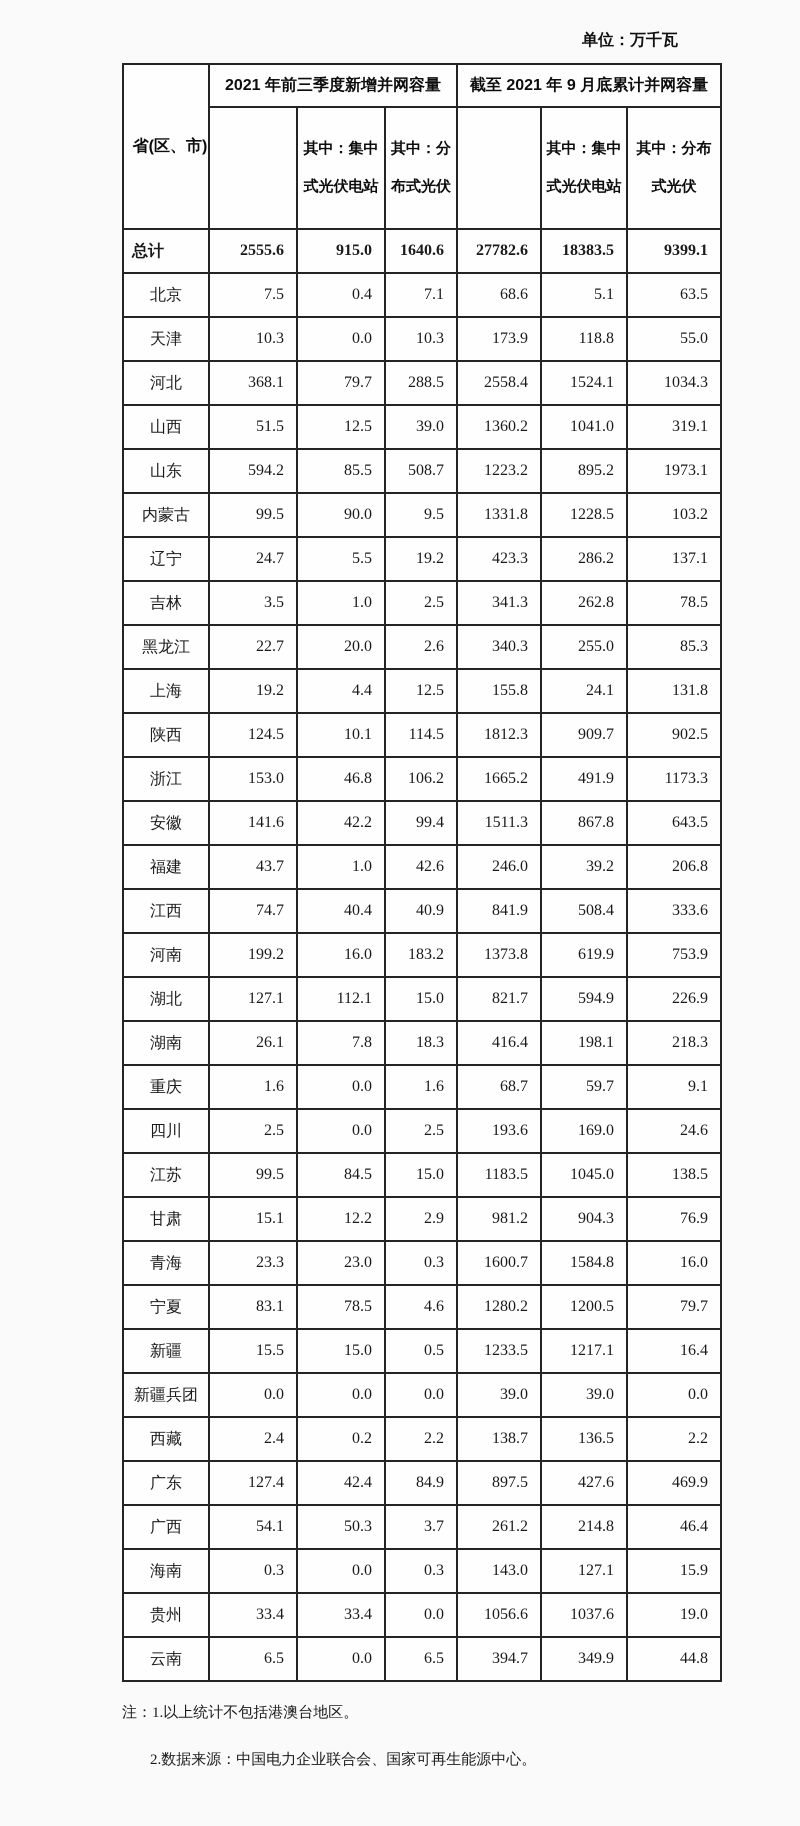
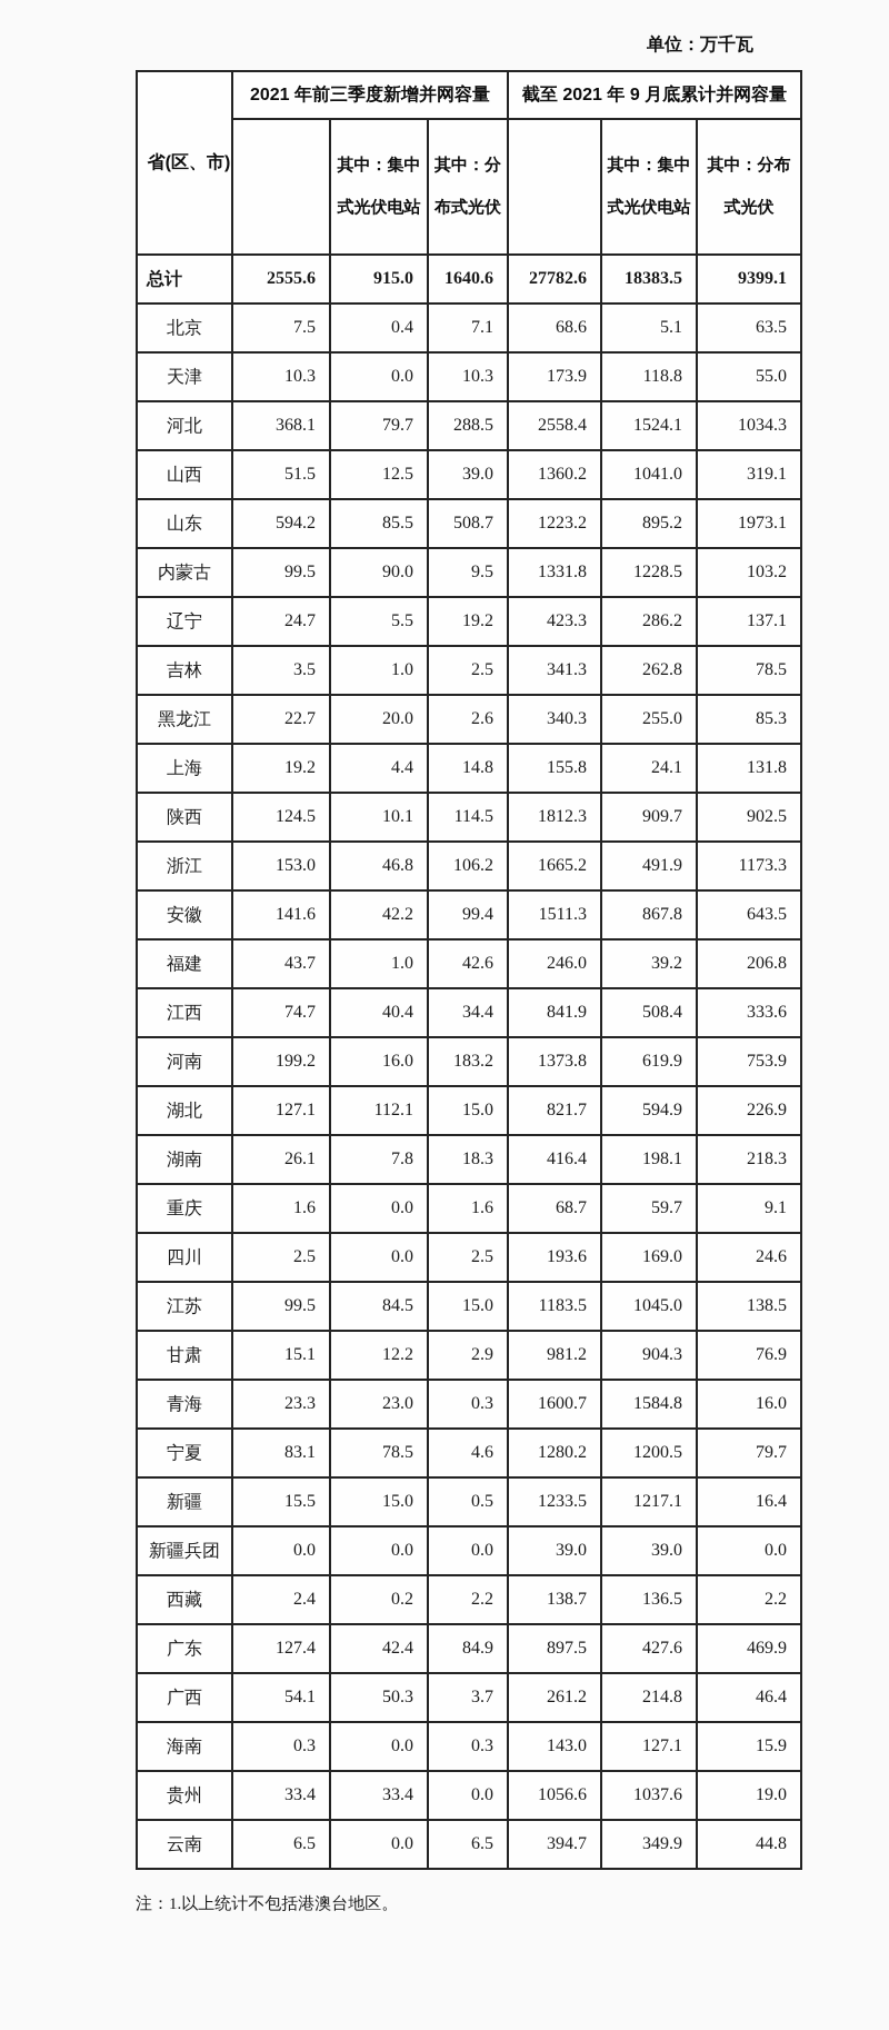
  单位：万千瓦
  省(区、市)	2021 年前三季度新增并网容量	截至 2021 年 9 月底累计并网容量
  	其中：集中式光伏电站	其中：分布式光伏		其中：集中式光伏电站	其中：分布式光伏
  总计	2555.6	915.0	1640.6	27782.6	18383.5	9399.1
  北京	7.5	0.4	7.1	68.6	5.1	63.5
  天津	10.3	0.0	10.3	173.9	118.8	55.0
  河北	368.1	79.7	288.5	2558.4	1524.1	1034.3
  山西	51.5	12.5	39.0	1360.2	1041.0	319.1
  山东	594.2	85.5	508.7	1223.2	895.2	1973.1
  内蒙古	99.5	90.0	9.5	1331.8	1228.5	103.2
  辽宁	24.7	5.5	19.2	423.3	286.2	137.1
  吉林	3.5	1.0	2.5	341.3	262.8	78.5
  黑龙江	22.7	20.0	2.6	340.3	255.0	85.3
- 上海	19.2	4.4	12.5	155.8	24.1	131.8
+ 上海	19.2	4.4	14.8	155.8	24.1	131.8
  陕西	124.5	10.1	114.5	1812.3	909.7	902.5
  浙江	153.0	46.8	106.2	1665.2	491.9	1173.3
  安徽	141.6	42.2	99.4	1511.3	867.8	643.5
  福建	43.7	1.0	42.6	246.0	39.2	206.8
- 江西	74.7	40.4	40.9	841.9	508.4	333.6
+ 江西	74.7	40.4	34.4	841.9	508.4	333.6
  河南	199.2	16.0	183.2	1373.8	619.9	753.9
  湖北	127.1	112.1	15.0	821.7	594.9	226.9
  湖南	26.1	7.8	18.3	416.4	198.1	218.3
  重庆	1.6	0.0	1.6	68.7	59.7	9.1
  四川	2.5	0.0	2.5	193.6	169.0	24.6
  江苏	99.5	84.5	15.0	1183.5	1045.0	138.5
  甘肃	15.1	12.2	2.9	981.2	904.3	76.9
  青海	23.3	23.0	0.3	1600.7	1584.8	16.0
  宁夏	83.1	78.5	4.6	1280.2	1200.5	79.7
  新疆	15.5	15.0	0.5	1233.5	1217.1	16.4
  新疆兵团	0.0	0.0	0.0	39.0	39.0	0.0
  西藏	2.4	0.2	2.2	138.7	136.5	2.2
  广东	127.4	42.4	84.9	897.5	427.6	469.9
  广西	54.1	50.3	3.7	261.2	214.8	46.4
  海南	0.3	0.0	0.3	143.0	127.1	15.9
  贵州	33.4	33.4	0.0	1056.6	1037.6	19.0
  云南	6.5	0.0	6.5	394.7	349.9	44.8
  注：1.以上统计不包括港澳台地区。
- 2.数据来源：中国电力企业联合会、国家可再生能源中心。
